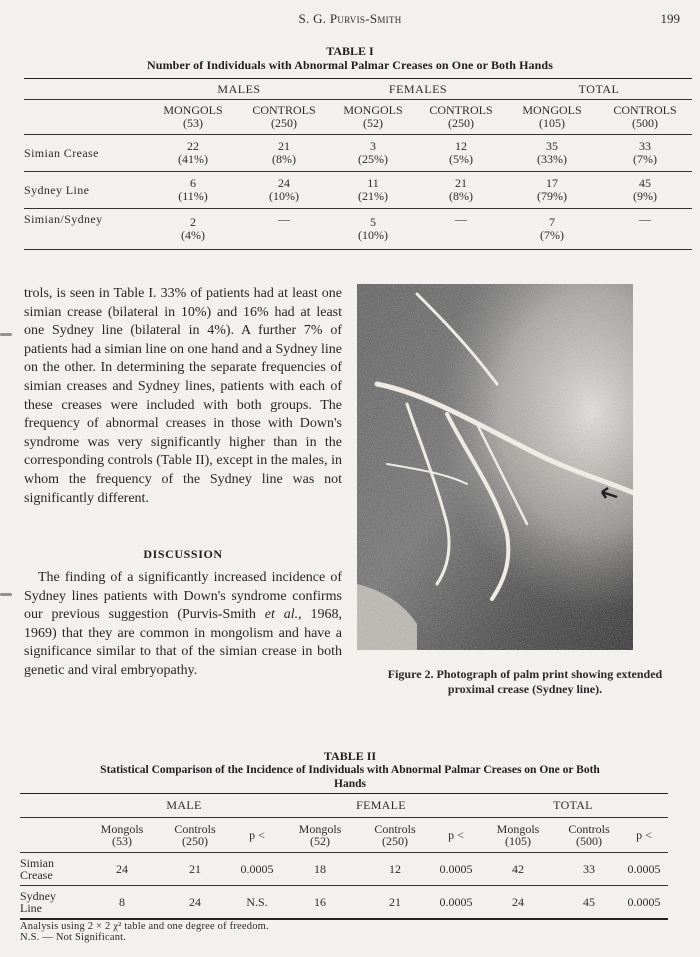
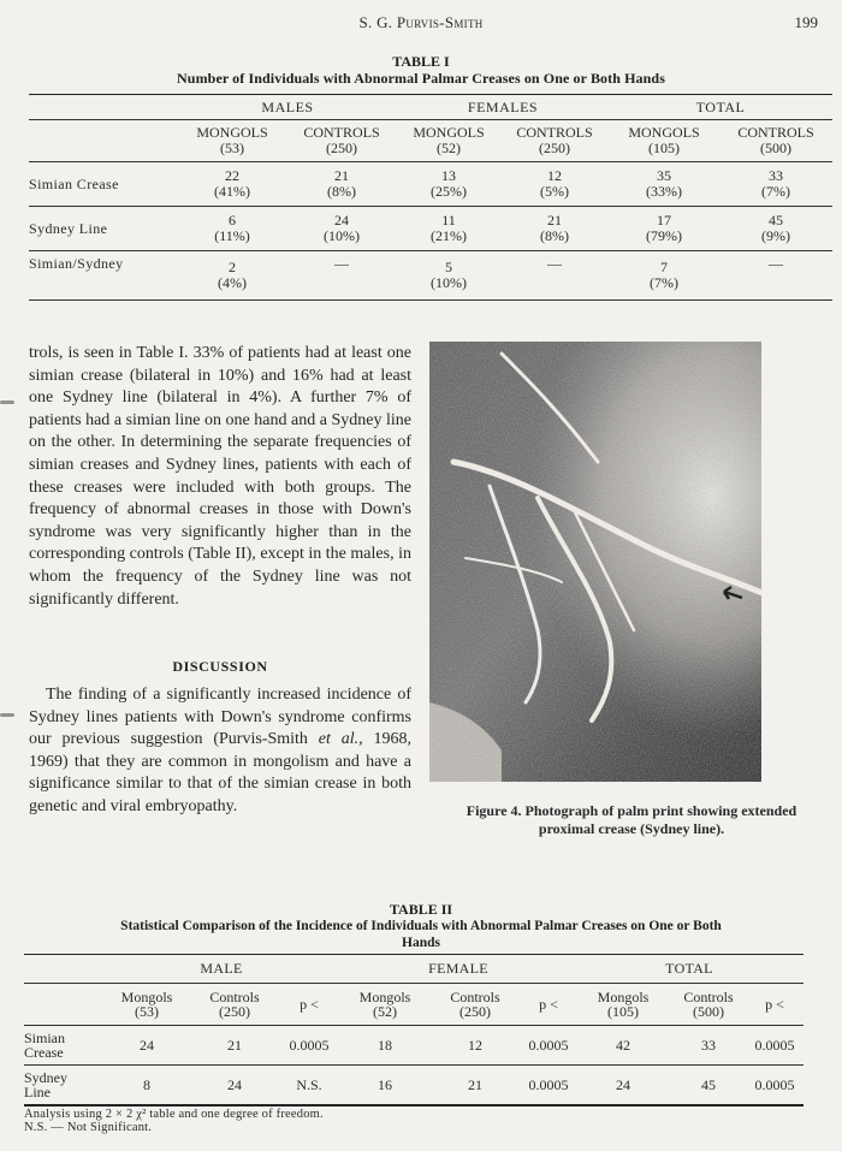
  S. G. Purvis-Smith
  199
  TABLE I
  Number of Individuals with Abnormal Palmar Creases on One or Both Hands
  	MALES	FEMALES	TOTAL
  	MONGOLS(53)	CONTROLS(250)	MONGOLS(52)	CONTROLS(250)	MONGOLS(105)	CONTROLS(500)
- Simian Crease	22(41%)	21(8%)	3(25%)	12(5%)	35(33%)	33(7%)
+ Simian Crease	22(41%)	21(8%)	13(25%)	12(5%)	35(33%)	33(7%)
  Sydney Line	6(11%)	24(10%)	11(21%)	21(8%)	17(79%)	45(9%)
  Simian/Sydney	2(4%)	—	5(10%)	—	7(7%)	—
  trols, is seen in Table I. 33% of patients had at least one simian crease (bilateral in 10%) and 16% had at least one Sydney line (bilateral in 4%). A further 7% of patients had a simian line on one hand and a Sydney line on the other. In determining the separate frequencies of simian creases and Sydney lines, patients with each of these creases were included with both groups. The frequency of abnormal creases in those with Down's syndrome was very significantly higher than in the corresponding controls (Table II), except in the males, in whom the frequency of the Sydney line was not significantly different.
  DISCUSSION
  The finding of a significantly increased incidence of Sydney lines patients with Down's syndrome confirms our previous suggestion (Purvis-Smith et al., 1968, 1969) that they are common in mongolism and have a significance similar to that of the simian crease in both genetic and viral embryopathy.
- Figure 2. Photograph of palm print showing extended
+ Figure 4. Photograph of palm print showing extended
  proximal crease (Sydney line).
  TABLE II
  Statistical Comparison of the Incidence of Individuals with Abnormal Palmar Creases on One or Both
  Hands
  	MALE	FEMALE	TOTAL
  	Mongols(53)	Controls(250)	p <	Mongols(52)	Controls(250)	p <	Mongols(105)	Controls(500)	p <
  SimianCrease	24	21	0.0005	18	12	0.0005	42	33	0.0005
  SydneyLine	8	24	N.S.	16	21	0.0005	24	45	0.0005
  Analysis using 2 × 2 χ² table and one degree of freedom.
  N.S. — Not Significant.
